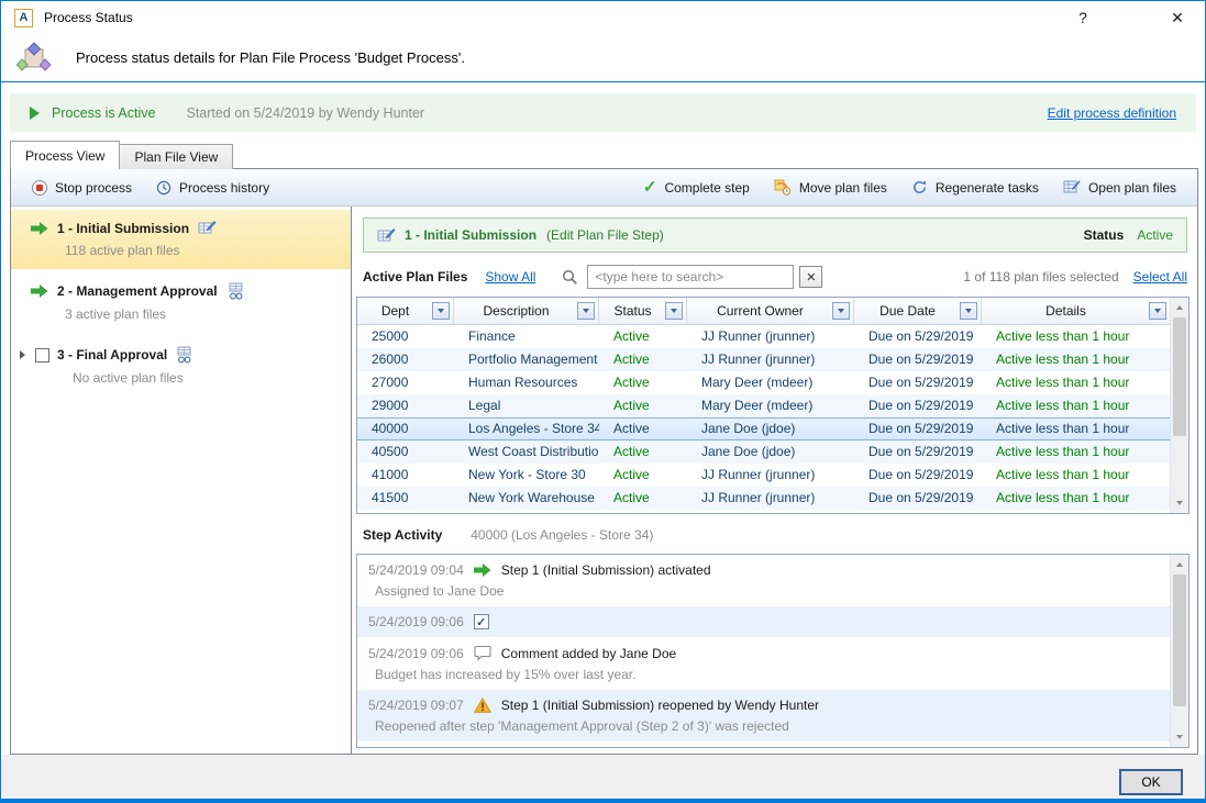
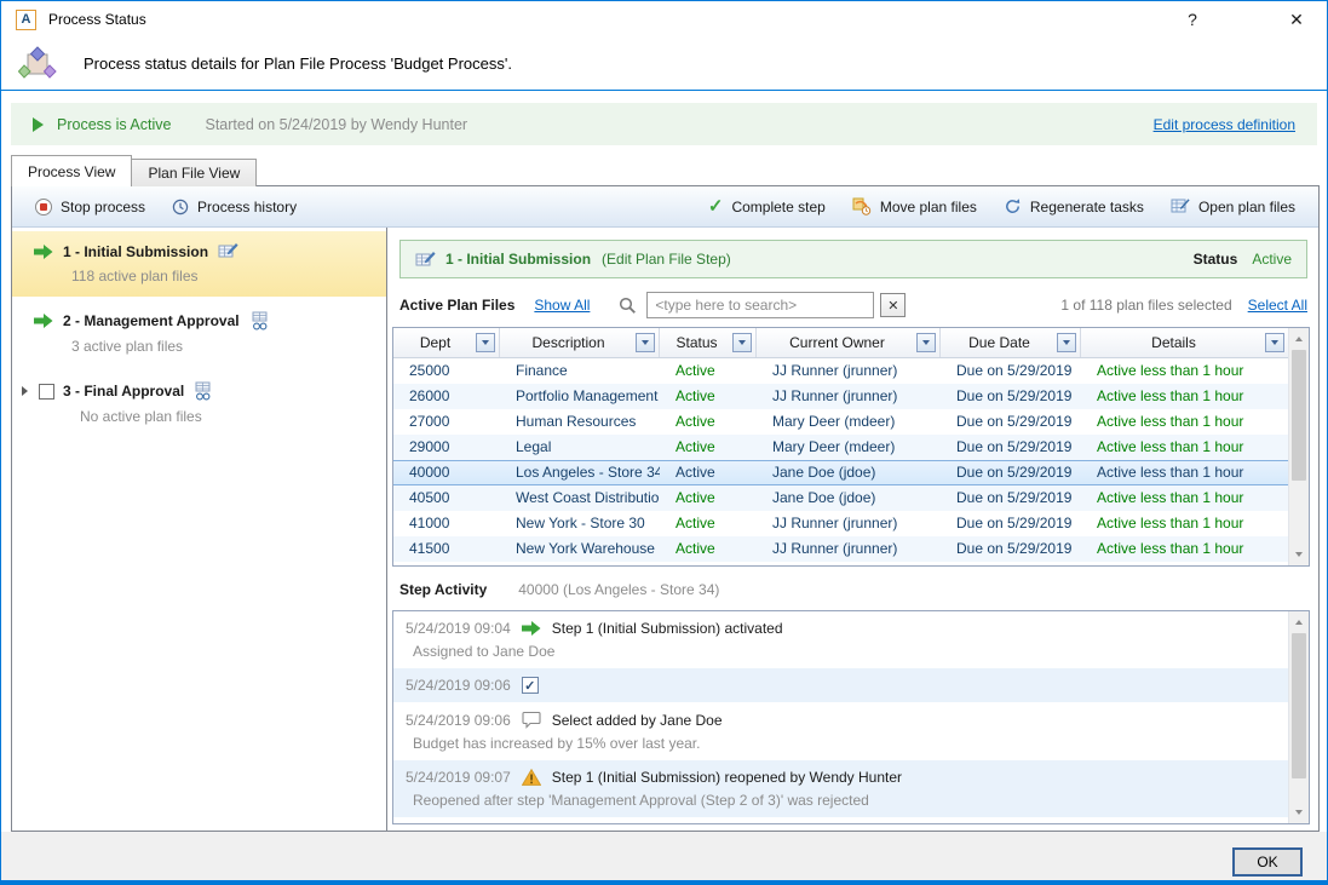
  A
  Process Status
  ?
  ✕
  Process status details for Plan File Process 'Budget Process'.
  Process is Active
  Started on 5/24/2019 by Wendy Hunter
  Edit process definition
  Process View
  Plan File View
  Stop process
  Process history
  ✓
  Complete step
  Move plan files
  Regenerate tasks
  Open plan files
  1 - Initial Submission
  118 active plan files
  2 - Management Approval
  3 active plan files
  3 - Final Approval
  No active plan files
  1 - Initial Submission
  (Edit Plan File Step)
  Status
  Active
  Active Plan Files
  Show All
  <type here to search>
  ✕
  1 of 118 plan files selected
  Select All
  Dept
  Description
  Status
  Current Owner
  Due Date
  Details
  25000
  Finance
  Active
  JJ Runner (jrunner)
  Due on 5/29/2019
  Active less than 1 hour
  26000
  Portfolio Management
  Active
  JJ Runner (jrunner)
  Due on 5/29/2019
  Active less than 1 hour
  27000
  Human Resources
  Active
  Mary Deer (mdeer)
  Due on 5/29/2019
  Active less than 1 hour
  29000
  Legal
  Active
  Mary Deer (mdeer)
  Due on 5/29/2019
  Active less than 1 hour
  40000
  Los Angeles - Store 34
  Active
  Jane Doe (jdoe)
  Due on 5/29/2019
  Active less than 1 hour
  40500
  West Coast Distributio
  Active
  Jane Doe (jdoe)
  Due on 5/29/2019
  Active less than 1 hour
  41000
  New York - Store 30
  Active
  JJ Runner (jrunner)
  Due on 5/29/2019
  Active less than 1 hour
  41500
  New York Warehouse
  Active
  JJ Runner (jrunner)
  Due on 5/29/2019
  Active less than 1 hour
  Step Activity
  40000 (Los Angeles - Store 34)
  5/24/2019 09:04
  Step 1 (Initial Submission) activated
  Assigned to Jane Doe
  5/24/2019 09:06
  ✓
  5/24/2019 09:06
- Comment added by Jane Doe
+ Select added by Jane Doe
  Budget has increased by 15% over last year.
  5/24/2019 09:07
  Step 1 (Initial Submission) reopened by Wendy Hunter
  Reopened after step 'Management Approval (Step 2 of 3)' was rejected
  OK
